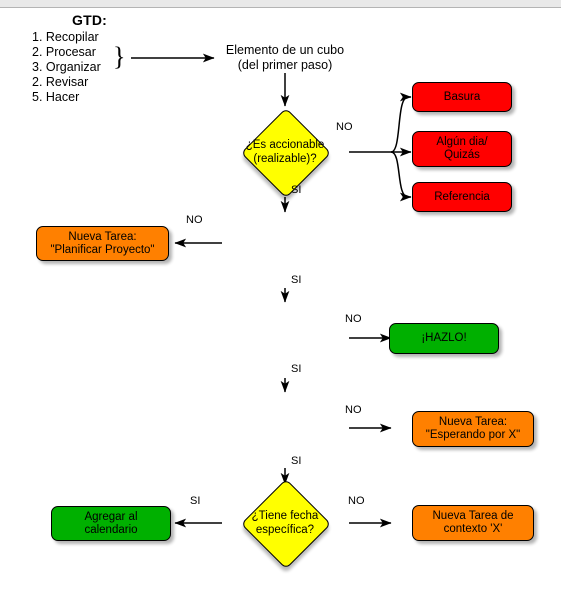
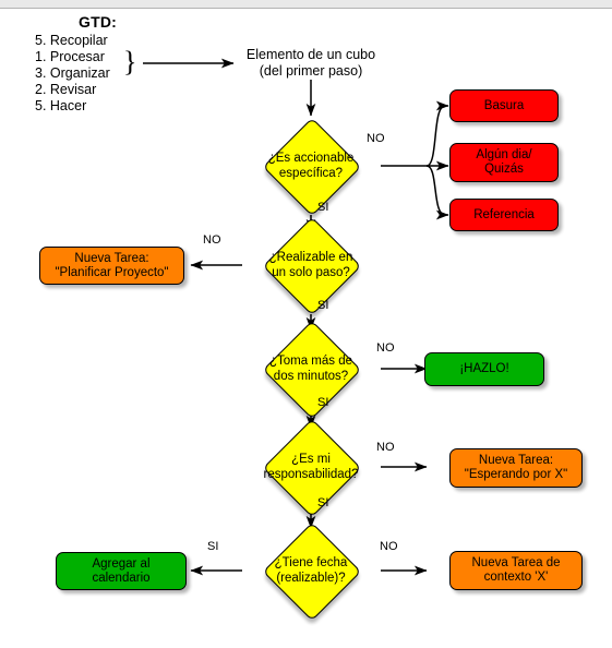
  GTD:
- 1. Recopilar
+ 5. Recopilar
- 2. Procesar
+ 1. Procesar
  3. Organizar
  2. Revisar
  5. Hacer
  }
  Elemento de un cubo
  (del primer paso)
  ¿Es accionable
- (realizable)?
+ específica?
+ ¿Realizable en
+ un solo paso?
+ ¿Toma más de
+ dos minutos?
+ ¿Es mi
+ responsabilidad?
  ¿Tiene fecha
- específica?
+ (realizable)?
  Basura
  Algún dia/
  Quizás
  Referencia
  Nueva Tarea:
  "Planificar Proyecto"
  Nueva Tarea:
  "Esperando por X"
  Nueva Tarea de
  contexto 'X'
  ¡HAZLO!
  Agregar al
  calendario
  NO
  SI
  NO
  SI
  NO
  SI
  NO
  SI
  SI
  NO
